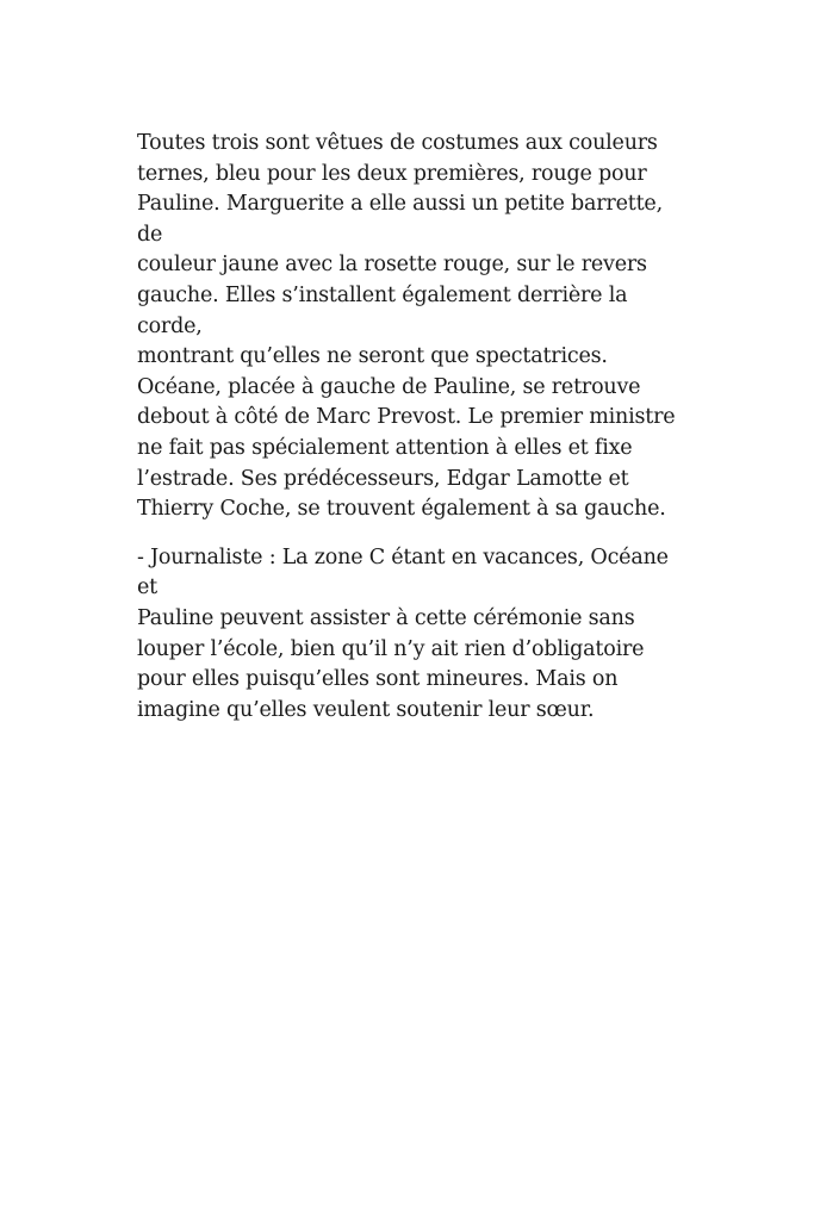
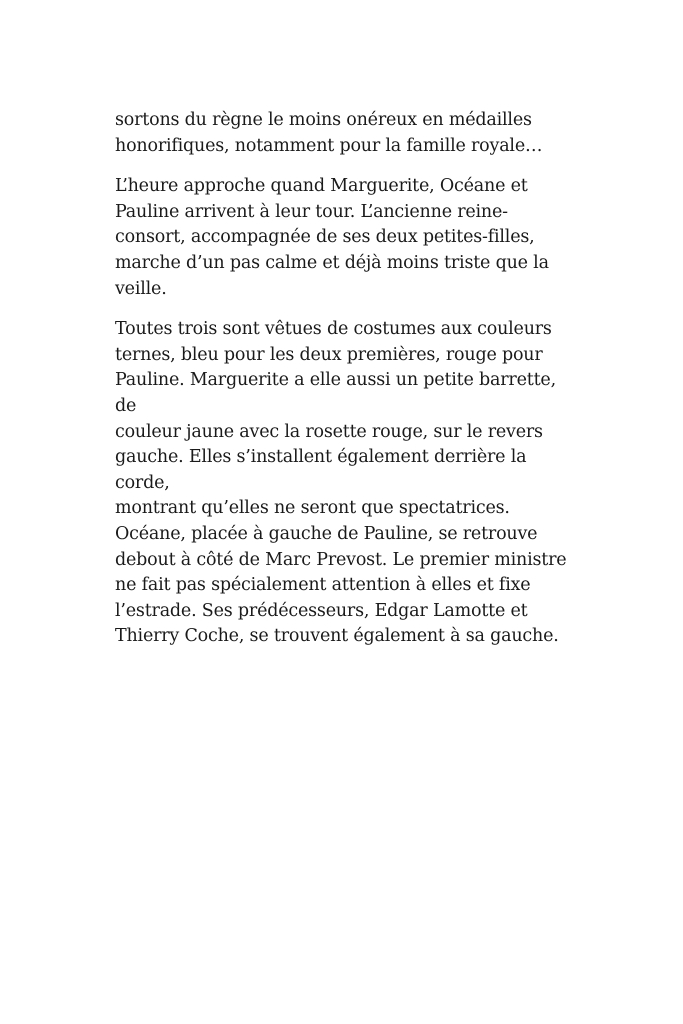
+ sortons du règne le moins onéreux en médailles
+ honorifiques, notamment pour la famille royale…
+ L’heure approche quand Marguerite, Océane et
+ Pauline arrivent à leur tour. L’ancienne reine-
+ consort, accompagnée de ses deux petites-filles,
+ marche d’un pas calme et déjà moins triste que la
+ veille.
  Toutes trois sont vêtues de costumes aux couleurs
  ternes, bleu pour les deux premières, rouge pour
  Pauline. Marguerite a elle aussi un petite barrette, de
  couleur jaune avec la rosette rouge, sur le revers
  gauche. Elles s’installent également derrière la corde,
  montrant qu’elles ne seront que spectatrices.
  Océane, placée à gauche de Pauline, se retrouve
  debout à côté de Marc Prevost. Le premier ministre
  ne fait pas spécialement attention à elles et fixe
  l’estrade. Ses prédécesseurs, Edgar Lamotte et
  Thierry Coche, se trouvent également à sa gauche.
- - Journaliste : La zone C étant en vacances, Océane et
- Pauline peuvent assister à cette cérémonie sans
- louper l’école, bien qu’il n’y ait rien d’obligatoire
- pour elles puisqu’elles sont mineures. Mais on
- imagine qu’elles veulent soutenir leur sœur.
